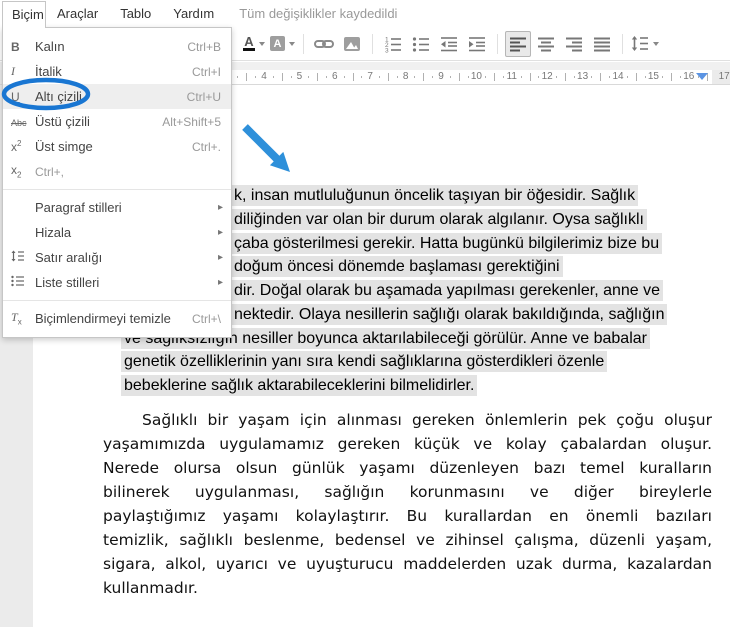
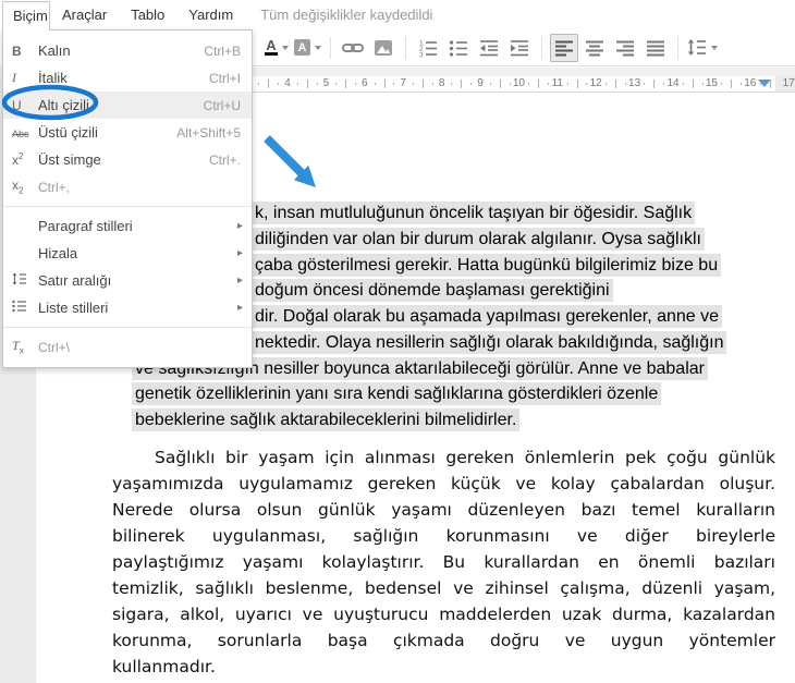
  Araçlar
  Tablo
  Yardım
  Tüm değişiklikler kaydedildi
  Biçim
  A
  A
  4
  5
  6
  7
  8
  9
  10
  11
  12
  13
  14
  15
  16
  17
  k, insan mutluluğunun öncelik taşıyan bir öğesidir. Sağlık
  diliğinden var olan bir durum olarak algılanır. Oysa sağlıklı
  çaba gösterilmesi gerekir. Hatta bugünkü bilgilerimiz bize bu
  doğum öncesi dönemde başlaması gerektiğini
  dir. Doğal olarak bu aşamada yapılması gerekenler, anne ve
  nektedir. Olaya nesillerin sağlığı olarak bakıldığında, sağlığın
  ve sağlıksızlığın nesiller boyunca aktarılabileceği görülür. Anne ve babalar
  genetik özelliklerinin yanı sıra kendi sağlıklarına gösterdikleri özenle
  bebeklerine sağlık aktarabileceklerini bilmelidirler.
- Sağlıklı bir yaşam için alınması gereken önlemlerin pek çoğu oluşur
+ Sağlıklı bir yaşam için alınması gereken önlemlerin pek çoğu günlük
  yaşamımızda uygulamamız gereken küçük ve kolay çabalardan oluşur.
  Nerede olursa olsun günlük yaşamı düzenleyen bazı temel kuralların
  bilinerek uygulanması, sağlığın korunmasını ve diğer bireylerle
  paylaştığımız yaşamı kolaylaştırır. Bu kurallardan en önemli bazıları
  temizlik, sağlıklı beslenme, bedensel ve zihinsel çalışma, düzenli yaşam,
  sigara, alkol, uyarıcı ve uyuşturucu maddelerden uzak durma, kazalardan
+ korunma, sorunlarla başa çıkmada doğru ve uygun yöntemler
  kullanmadır.
  B
  Kalın
  Ctrl+B
  I
  İtalik
  Ctrl+I
  U
  Altı çizili
  Ctrl+U
  Abc
  Üstü çizili
  Alt+Shift+5
  x2
  Üst simge
  Ctrl+.
  x2
  Ctrl+,
  Paragraf stilleri
  ▸
  Hizala
  ▸
  Satır aralığı
  ▸
  Liste stilleri
  ▸
  Tx
- Biçimlendirmeyi temizle
  Ctrl+\
